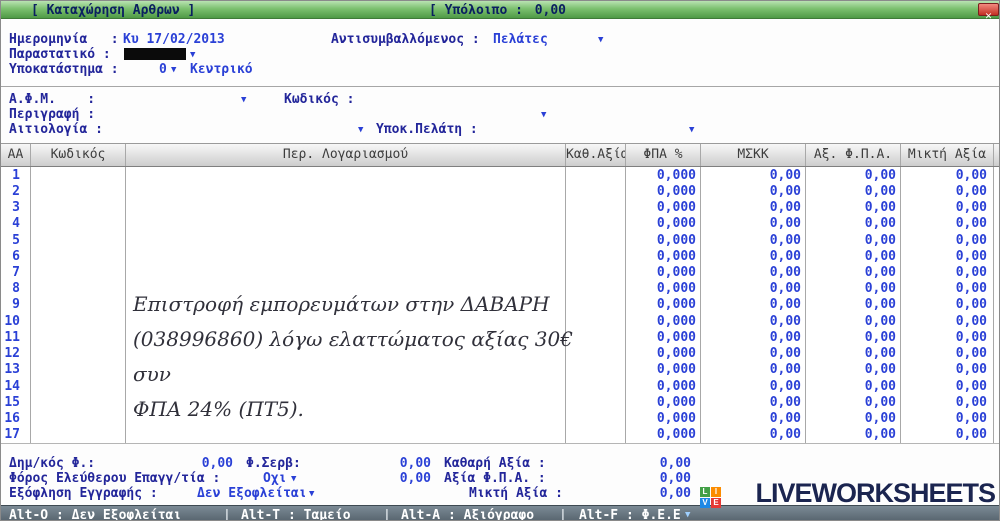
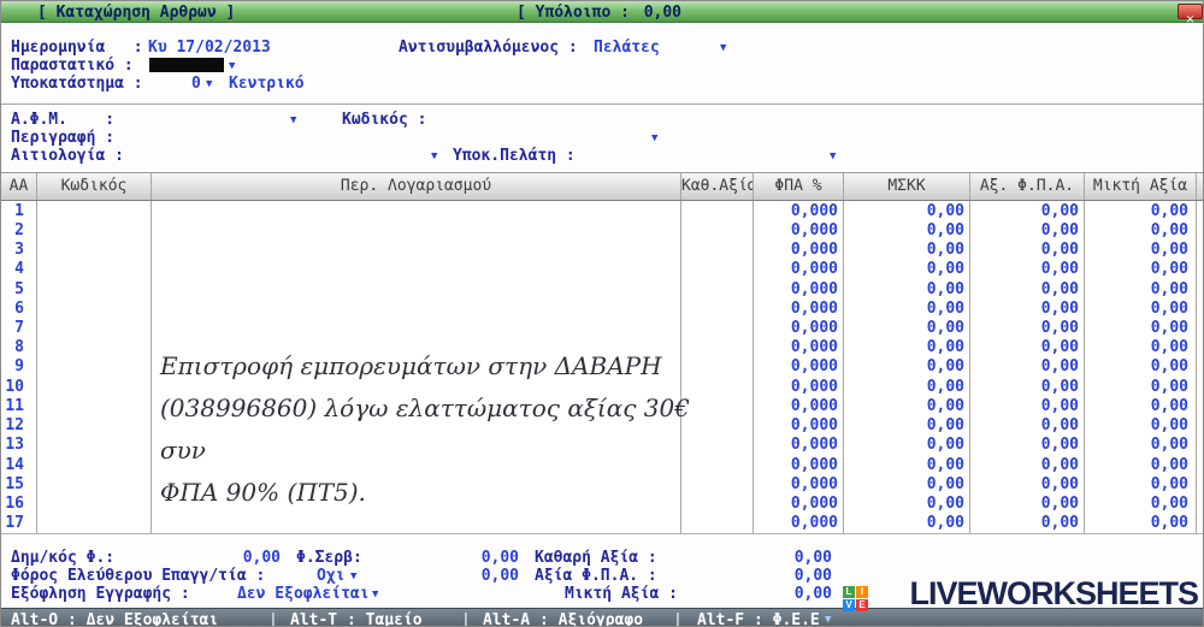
  [ Καταχώρηση Αρθρων ]
  [ Υπόλοιπο :
  0,00
  ✕
  Ημερομηνία :
  Κυ 17/02/2013
  Αντισυμβαλλόμενος :
  Πελάτες
  ▼
  Παραστατικό :
  ▼
  Υποκατάστημα :
  0
  ▼
  Κεντρικό
  Α.Φ.Μ. :
  ▼
  Κωδικός :
  Περιγραφή :
  ▼
  Αιτιολογία :
  ▼
  Υποκ.Πελάτη :
  ▼
  ΑΑ
  Κωδικός
  Περ. Λογαριασμού
  Καθ.Αξία
  ΦΠΑ %
  ΜΣΚΚ
  Αξ. Φ.Π.Α.
  Μικτή Αξία
  1
  0,000
  0,00
  0,00
  0,00
  2
  0,000
  0,00
  0,00
  0,00
  3
  0,000
  0,00
  0,00
  0,00
  4
  0,000
  0,00
  0,00
  0,00
  5
  0,000
  0,00
  0,00
  0,00
  6
  0,000
  0,00
  0,00
  0,00
  7
  0,000
  0,00
  0,00
  0,00
  8
  0,000
  0,00
  0,00
  0,00
  9
  0,000
  0,00
  0,00
  0,00
  10
  0,000
  0,00
  0,00
  0,00
  11
  0,000
  0,00
  0,00
  0,00
  12
  0,000
  0,00
  0,00
  0,00
  13
  0,000
  0,00
  0,00
  0,00
  14
  0,000
  0,00
  0,00
  0,00
  15
  0,000
  0,00
  0,00
  0,00
  16
  0,000
  0,00
  0,00
  0,00
  17
  0,000
  0,00
  0,00
  0,00
  Επιστροφή εμπορευμάτων στην ΔΑΒΑΡΗ
  (038996860) λόγω ελαττώματος αξίας 30€ συν
- ΦΠΑ 24% (ΠΤ5).
+ ΦΠΑ 90% (ΠΤ5).
  Δημ/κός Φ.:
  0,00
  Φ.Σερβ:
  0,00
  Καθαρή Αξία :
  0,00
  Φόρος Ελεύθερου Επαγγ/τία :
  Οχι
  ▼
  0,00
  Αξία Φ.Π.Α. :
  0,00
  Εξόφληση Εγγραφής :
  Δεν Εξοφλείται
  ▼
  Μικτή Αξία :
  0,00
  Alt-O : Δεν Εξοφλείται
  |
  Alt-T : Ταμείο
  |
  Alt-A : Αξιόγραφο
  |
  Alt-F : Φ.Ε.Ε
  ▼
  L
  I
  V
  E
  LIVEWORKSHEETS
